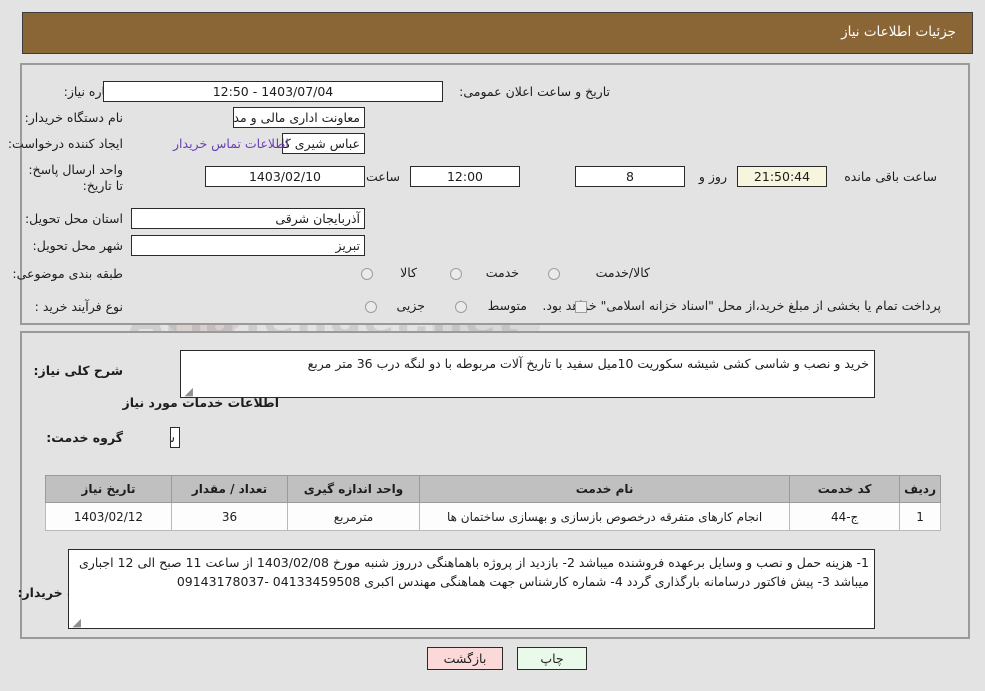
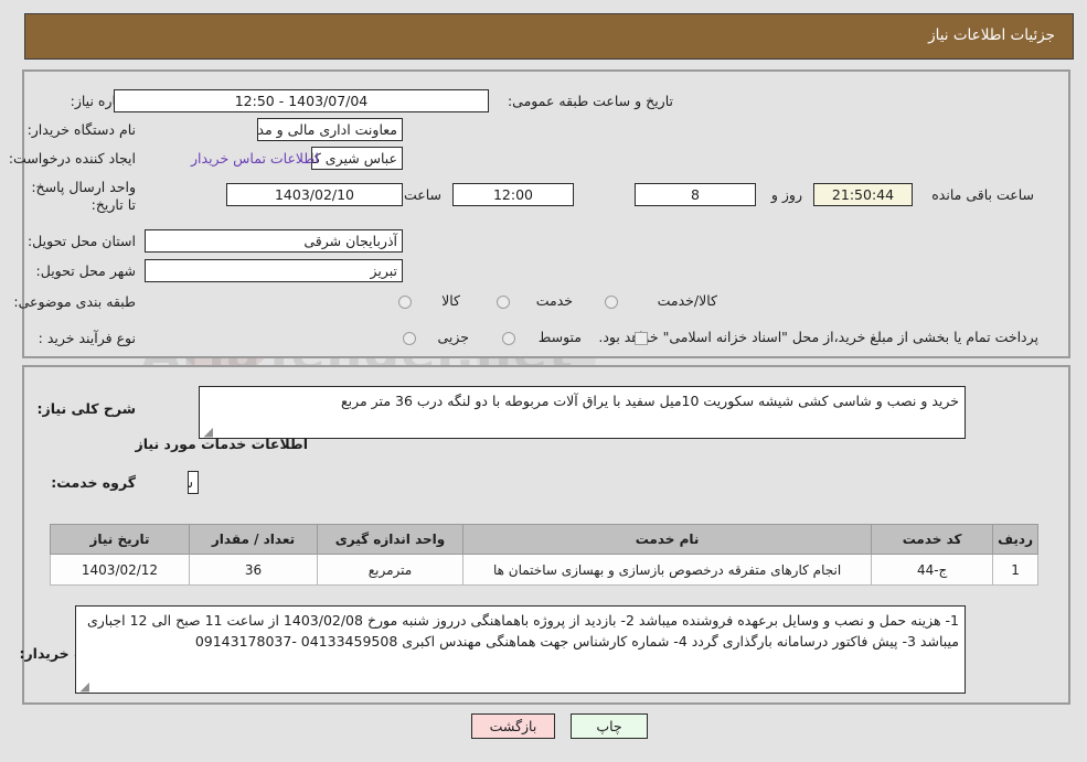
  جزئیات اطلاعات نیاز
  ره نیاز:
- تاریخ و ساعت اعلان عمومی:
+ تاریخ و ساعت طبقه عمومی:
  12:50 - 1403/07/04
  نام دستگاه خریدار:
  ایجاد کننده درخواست:
  اطلاعات تماس خریدار
  واحد ارسال پاسخ: تا تاریخ:
  1403/02/10
  ساعت
  12:00
  8
  روز و
  21:50:44
  ساعت باقی مانده
  استان محل تحویل:
  آذربایجان شرقی
  شهر محل تحویل:
  تبریز
  طبقه بندی موضوعی:
  کالا
  خدمت
  کالا/خدمت
  نوع فرآیند خرید :
  جزیی
  متوسط
  پرداخت تمام یا بخشی از مبلغ خرید،از محل "اسناد خزانه اسلامی" خد بود.
  شرح کلی نیاز:
- خرید و نصب و شاسی کشی شیشه سکوریت 10میل سفید با تاریخ آلات مربوطه با دو لنگه درب 36 متر مربع
+ خرید و نصب و شاسی کشی شیشه سکوریت 10میل سفید با یراق آلات مربوطه با دو لنگه درب 36 متر مربع
  ◢
  اطلاعات خدمات مورد نیاز
  گروه خدمت:
  ردیف	کد خدمت	نام خدمت	واحد اندازه گیری	تعداد / مقدار	تاریخ نیاز
  1	ج-44	انجام کارهای متفرقه درخصوص بازسازی و بهسازی ساختمان ها	مترمربع	36	1403/02/12
  1- هزینه حمل و نصب و وسایل برعهده فروشنده میباشد 2- بازدید از پروژه باهماهنگی درروز شنبه مورخ 1403/02/08 از ساعت 11 صبح الی 12 اجباری میباشد 3- پیش فاکتور درسامانه بارگذاری گردد 4- شماره کارشناس جهت هماهنگی مهندس اکبری 04133459508 -09143178037
  ◢
  چاپ
  بازگشت
